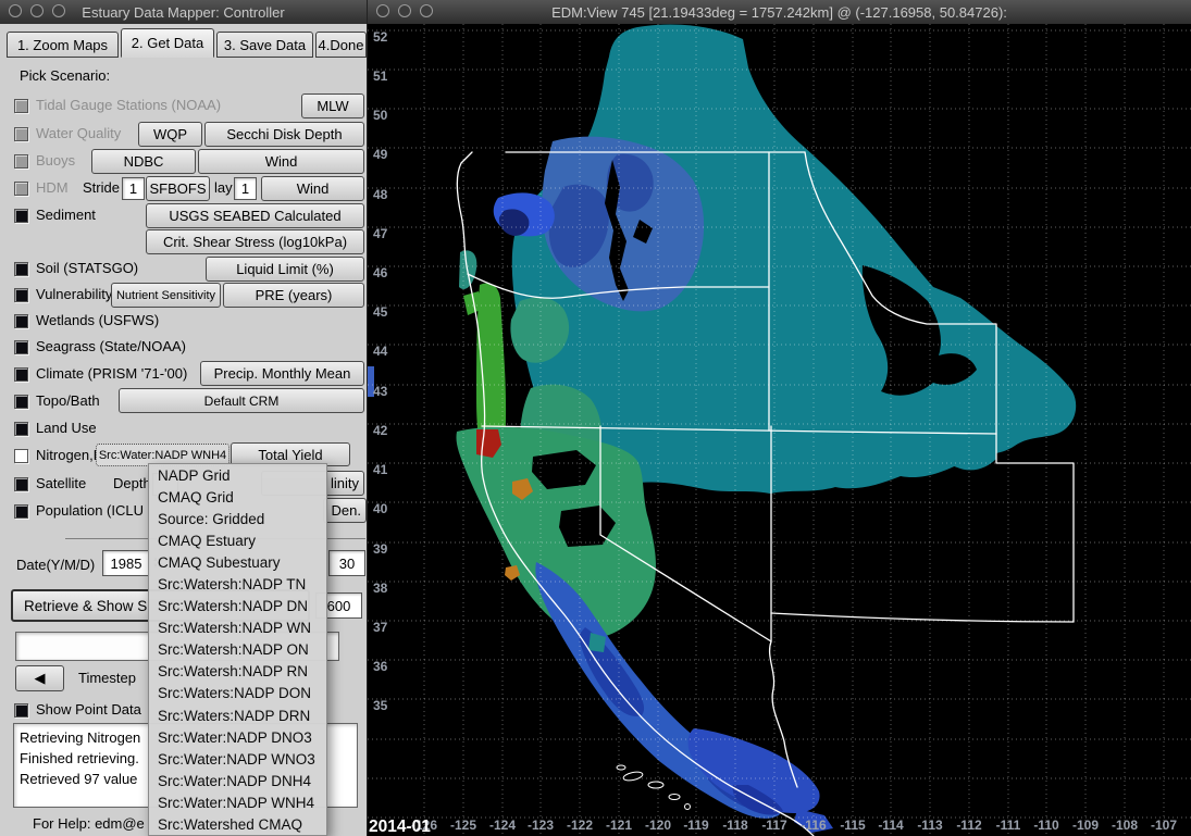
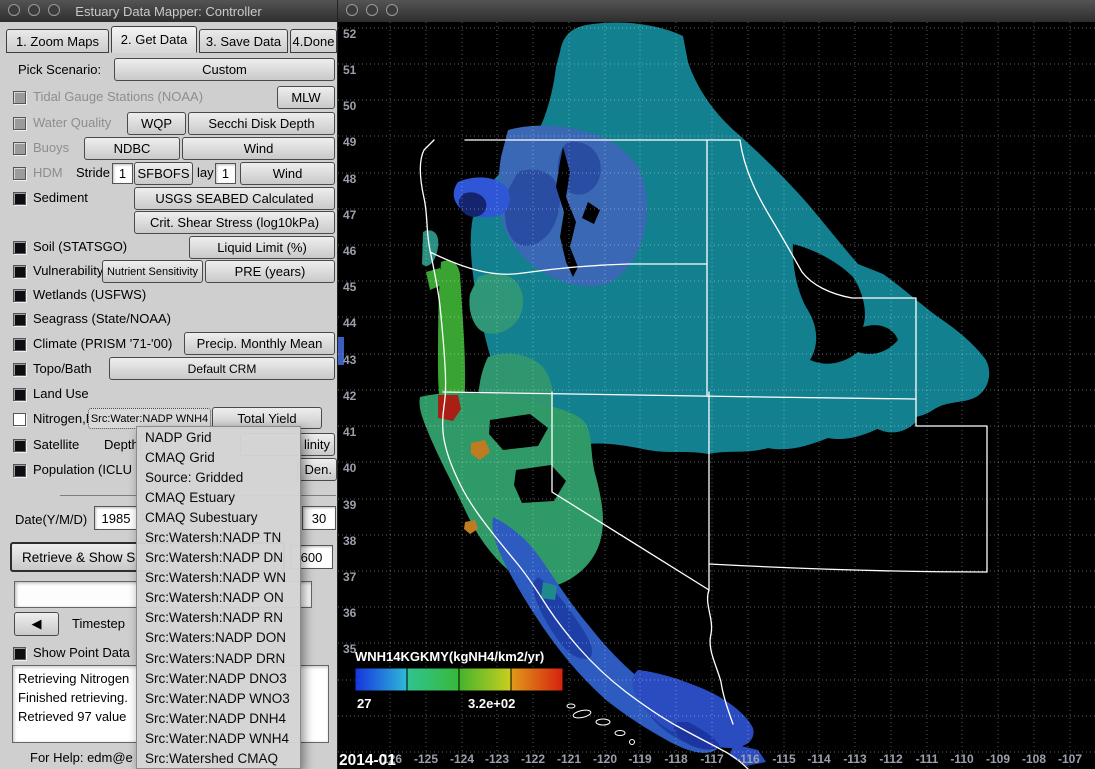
  Estuary Data Mapper: Controller
  1. Zoom Maps
  2. Get Data
  3. Save Data
  4.Done
  Pick Scenario:
+ Custom
  Tidal Gauge Stations (NOAA)
  MLW
  Water Quality
  WQP
  Secchi Disk Depth
  Buoys
  NDBC
  Wind
  HDM
  Stride
  1
  SFBOFS
  lay
  1
  Wind
  Sediment
  USGS SEABED Calculated
  Crit. Shear Stress (log10kPa)
  Soil (STATSGO)
  Liquid Limit (%)
  Vulnerability
  Nutrient Sensitivity
  PRE (years)
  Wetlands (USFWS)
  Seagrass (State/NOAA)
  Climate (PRISM '71-'00)
  Precip. Monthly Mean
  Topo/Bath
  Default CRM
  Land Use
  Nitrogen,
  Src:Water:NADP WNH4
  Total Yield
  Satellite
  Dept
  linity
  Population (ICLU
  Den.
  Date(Y/M/D)
  1985
  30
  Retrieve & Show S
  600
  ◀
  Timestep
  Show Point Data
  Retrieving Nitrogen
  Finished retrieving.
  Retrieved 97 value
  For Help: edm@e
  NADP Grid
  CMAQ Grid
  Source: Gridded
  CMAQ Estuary
  CMAQ Subestuary
  Src:Watersh:NADP TN
  Src:Watersh:NADP DN
  Src:Watersh:NADP WN
  Src:Watersh:NADP ON
  Src:Watersh:NADP RN
  Src:Waters:NADP DON
  Src:Waters:NADP DRN
  Src:Water:NADP DNO3
  Src:Water:NADP WNO3
  Src:Water:NADP DNH4
  Src:Water:NADP WNH4
  Src:Watershed CMAQ
- EDM:View 745 [21.19433deg = 1757.242km] @ (-127.16958, 50.84726):
  52
  51
  50
  49
  48
  47
  46
  45
  44
  43
  42
  41
  40
  39
  38
  37
  36
  35
  -126
  -125
  -124
  -123
  -122
  -121
  -120
  -119
  -118
  -117
  -116
  -115
  -114
  -113
  -112
  -111
  -110
  -109
  -108
  -107
+ WNH14KGKMY(kgNH4/km2/yr)
+ 27
+ 3.2e+02
  2014-01
